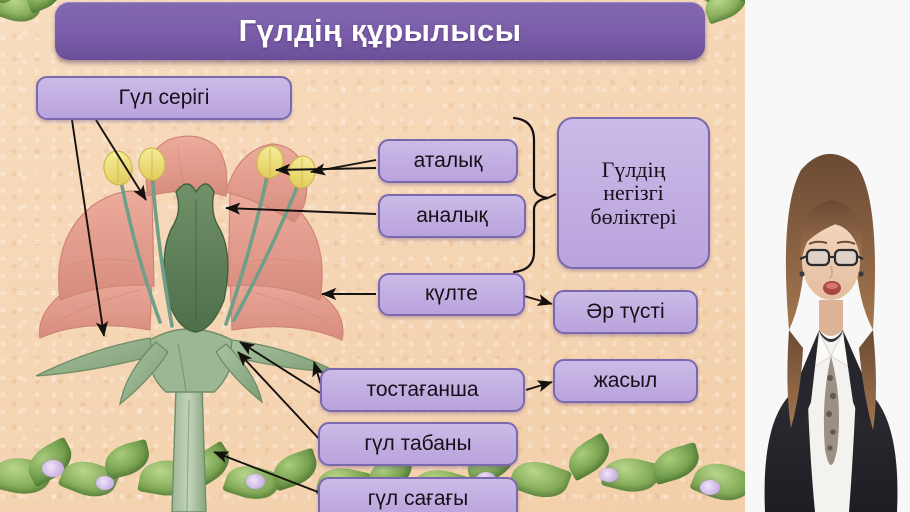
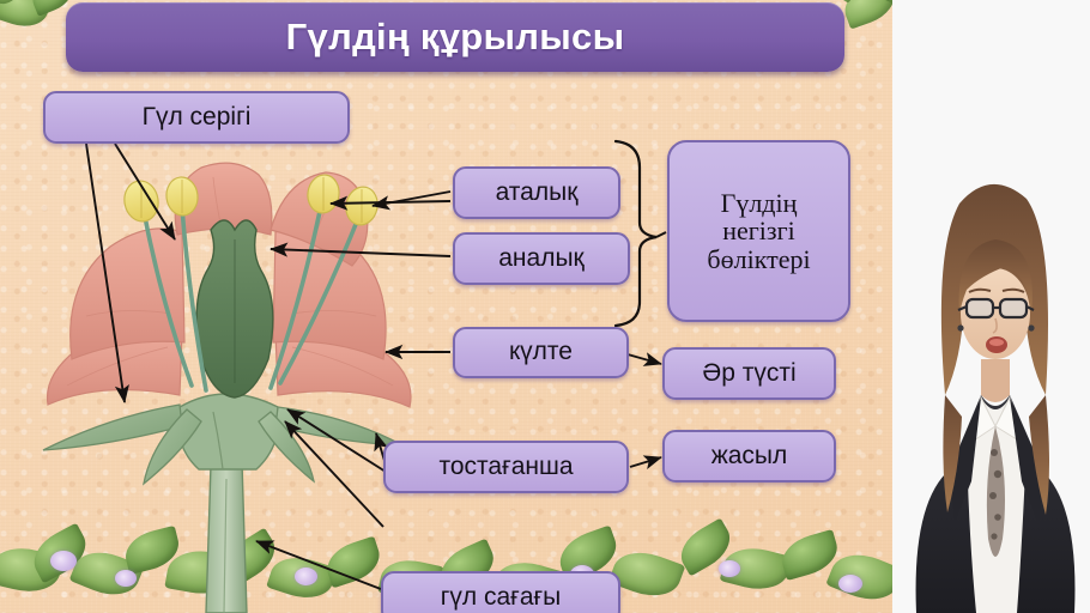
  Гүлдің құрылысы
  Гүл серігі
  аталық
  аналық
  Гүлдің
  негізгі
  бөліктері
  күлте
  Әр түсті
  тостағанша
  жасыл
- гүл табаны
  гүл сағағы
